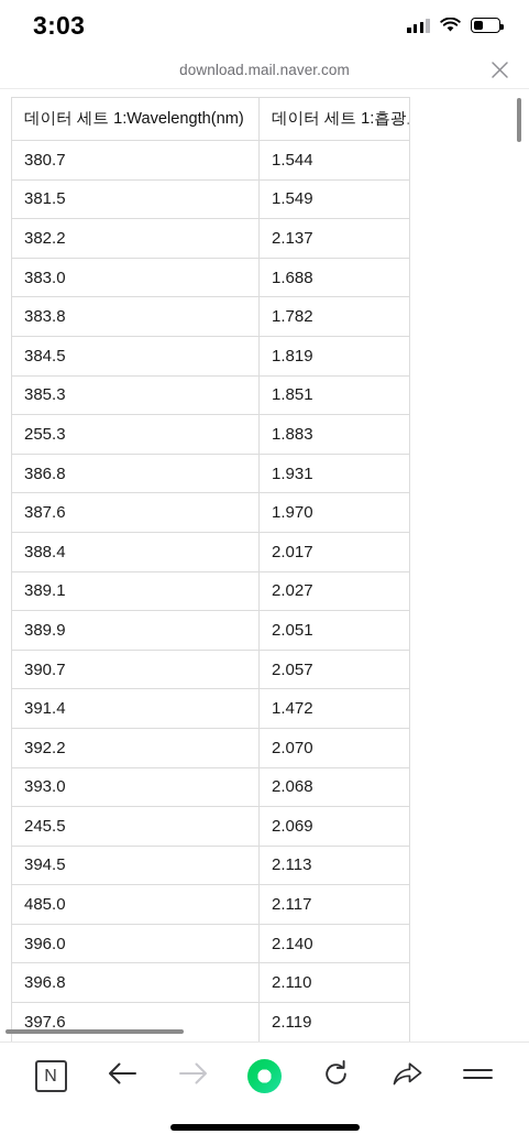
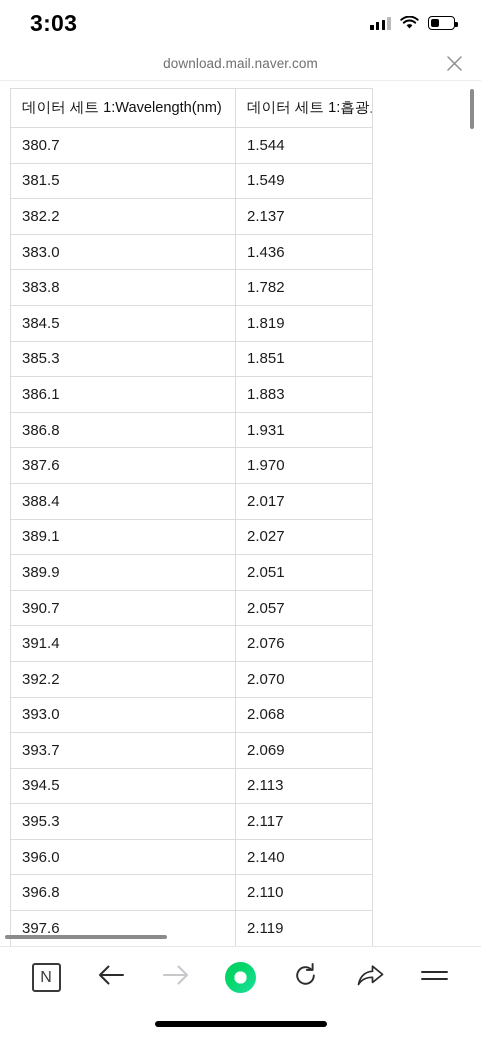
  3:03
  download.mail.naver.com
  데이터 세트 1:Wavelength(nm)	데이터 세트 1:흡광
  380.7	1.544
  381.5	1.549
  382.2	2.137
- 383.0	1.688
+ 383.0	1.436
  383.8	1.782
  384.5	1.819
  385.3	1.851
- 255.3	1.883
+ 386.1	1.883
  386.8	1.931
  387.6	1.970
  388.4	2.017
  389.1	2.027
  389.9	2.051
  390.7	2.057
- 391.4	1.472
+ 391.4	2.076
  392.2	2.070
  393.0	2.068
- 245.5	2.069
+ 393.7	2.069
  394.5	2.113
- 485.0	2.117
+ 395.3	2.117
  396.0	2.140
  396.8	2.110
  397.6	2.119
  N
